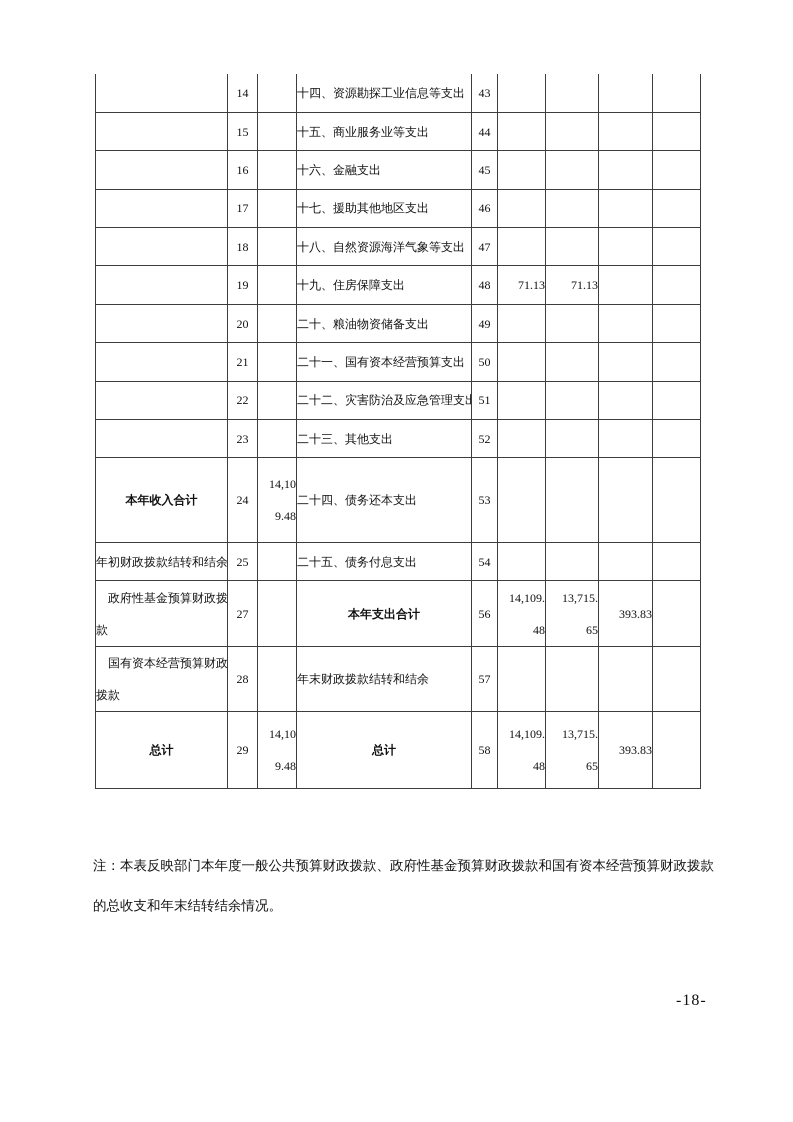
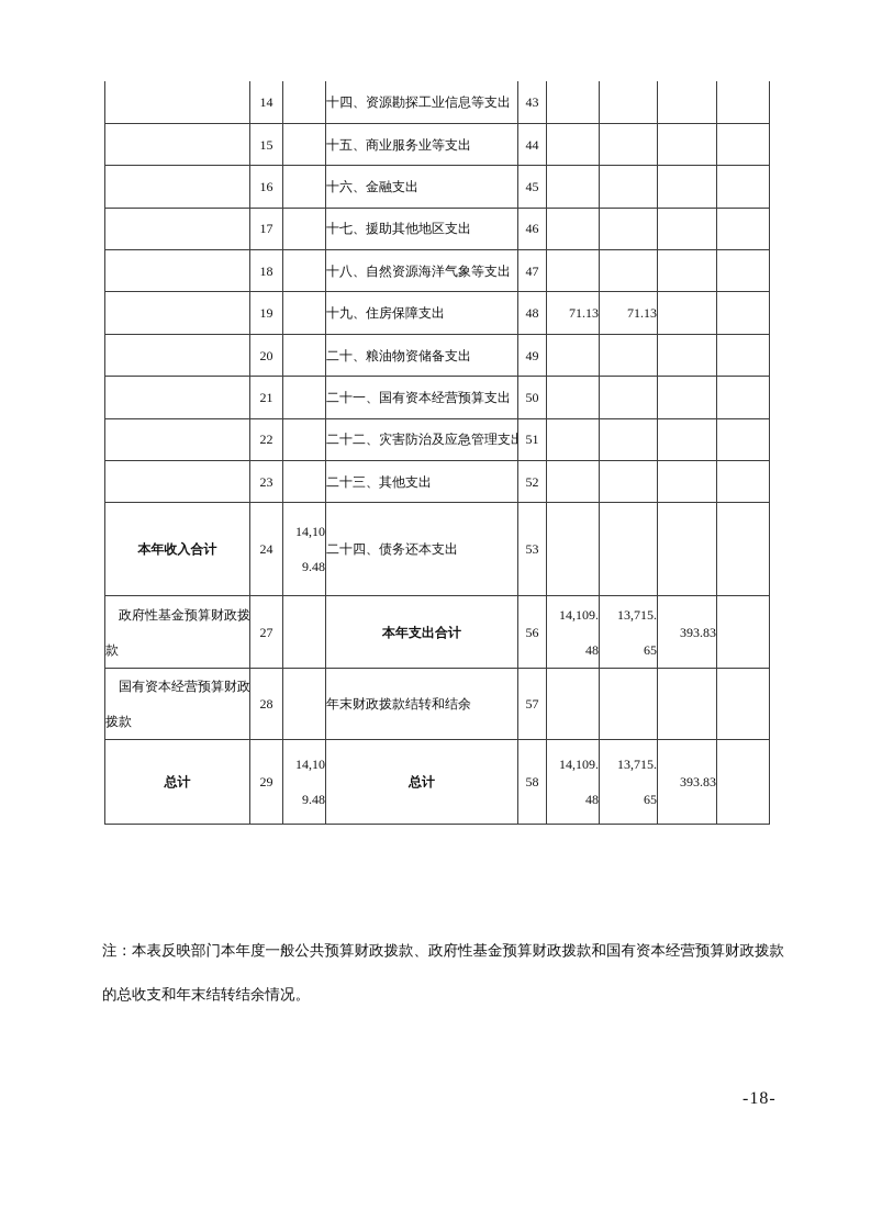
  	14		十四、资源勘探工业信息等支出	43
  	15		十五、商业服务业等支出	44
  	16		十六、金融支出	45
  	17		十七、援助其他地区支出	46
  	18		十八、自然资源海洋气象等支出	47
  	19		十九、住房保障支出	48	71.13	71.13
  	20		二十、粮油物资储备支出	49
  	21		二十一、国有资本经营预算支出	50
  	22		二十二、灾害防治及应急管理支出	51
  	23		二十三、其他支出	52
  本年收入合计	24	14,10 9.48	二十四、债务还本支出	53
- 年初财政拨款结转和结余	25		二十五、债务付息支出	54
  政府性基金预算财政拨 款	27		本年支出合计	56	14,109. 48	13,715. 65	393.83
  国有资本经营预算财政 拨款	28		年末财政拨款结转和结余	57
  总计	29	14,10 9.48	总计	58	14,109. 48	13,715. 65	393.83
  注：本表反映部门本年度一般公共预算财政拨款、政府性基金预算财政拨款和国有资本经营预算财政拨款
  的总收支和年末结转结余情况。
  -18-
